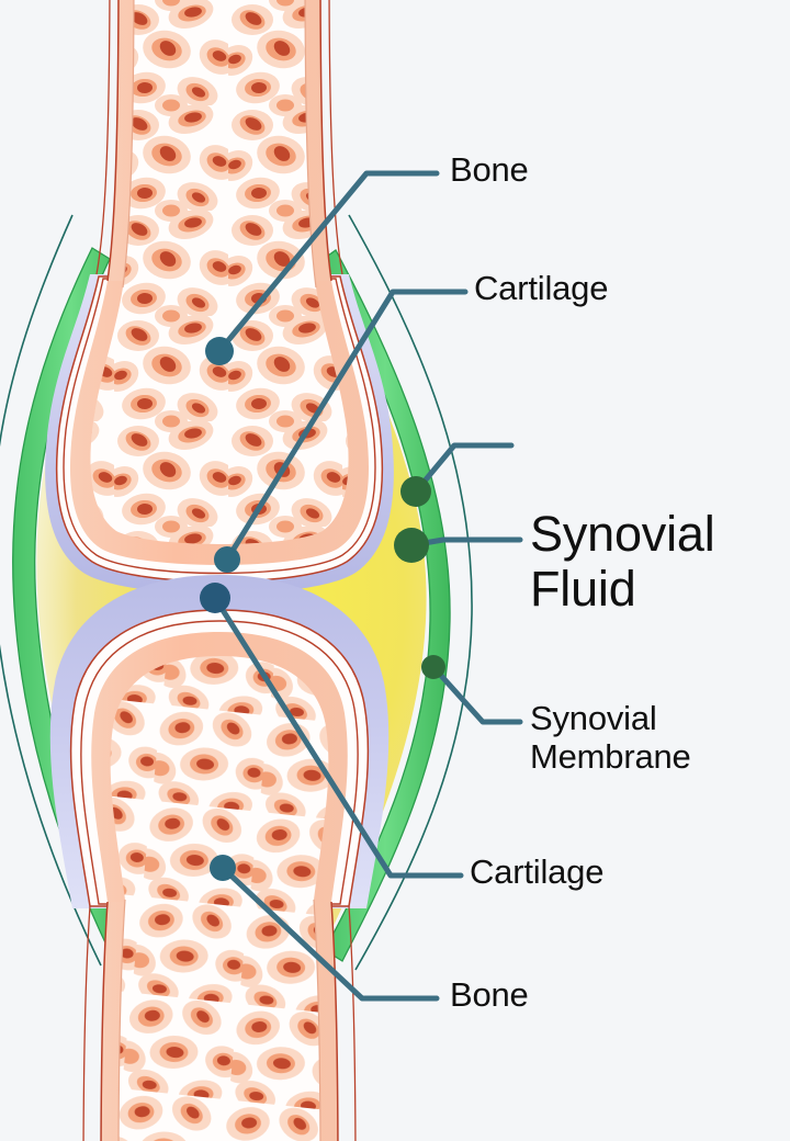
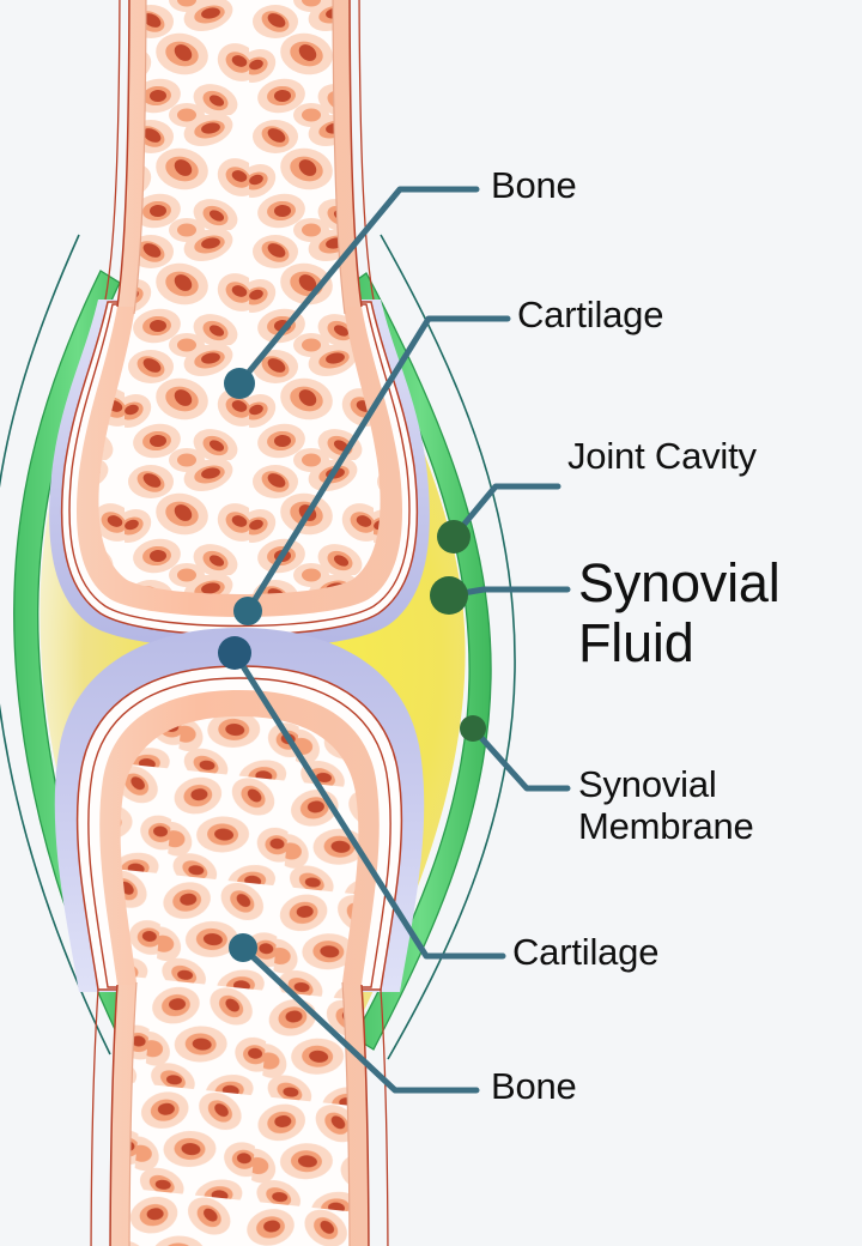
  Bone
  Cartilage
+ Joint Cavity
  Synovial
  Fluid
  Synovial
  Membrane
  Cartilage
  Bone
